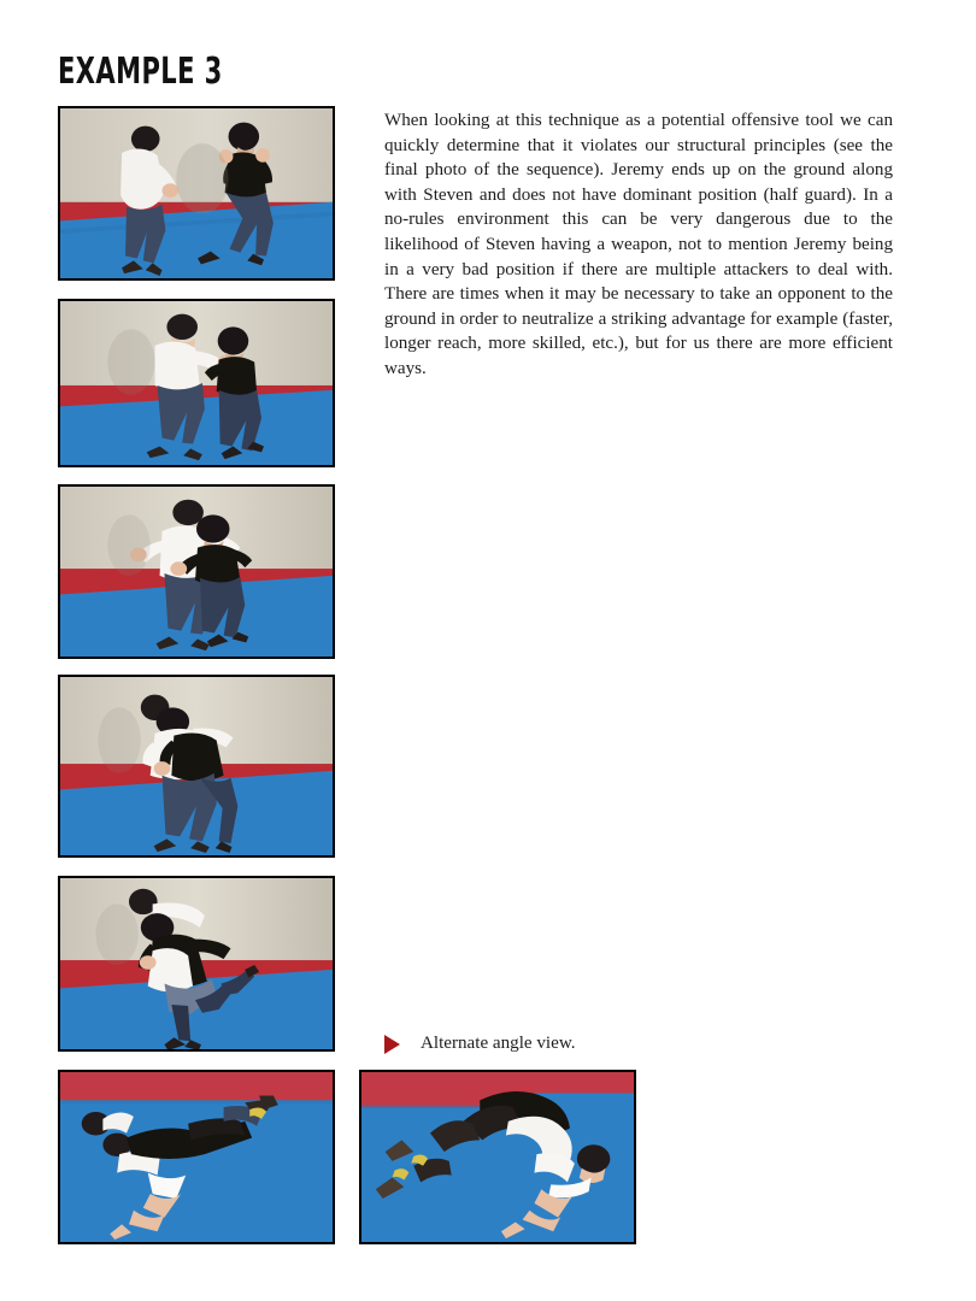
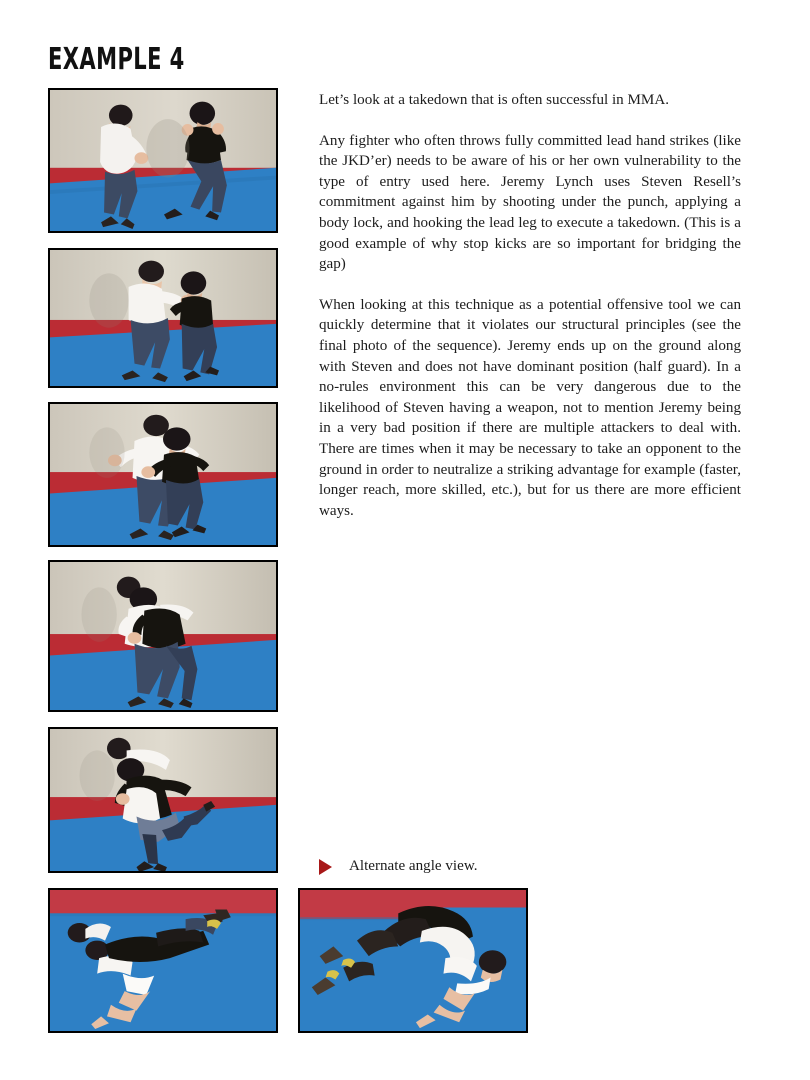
- EXAMPLE 3
+ EXAMPLE 4
+ Let’s look at a takedown that is often successful in MMA.
+ Any fighter who often throws fully committed lead hand strikes (like the JKD’er) needs to be aware of his or her own vulnerability to the type of entry used here. Jeremy Lynch uses Steven Resell’s commitment against him by shooting under the punch, applying a body lock, and hooking the lead leg to execute a takedown. (This is a good example of why stop kicks are so important for bridging the gap)
  When looking at this technique as a potential offensive tool we can quickly determine that it violates our structural principles (see the final photo of the sequence). Jeremy ends up on the ground along with Steven and does not have dominant position (half guard). In a no-rules environment this can be very dangerous due to the likelihood of Steven having a weapon, not to mention Jeremy being in a very bad position if there are multiple attackers to deal with. There are times when it may be necessary to take an opponent to the ground in order to neutralize a striking advantage for example (faster, longer reach, more skilled, etc.), but for us there are more efficient ways.
  Alternate angle view.
